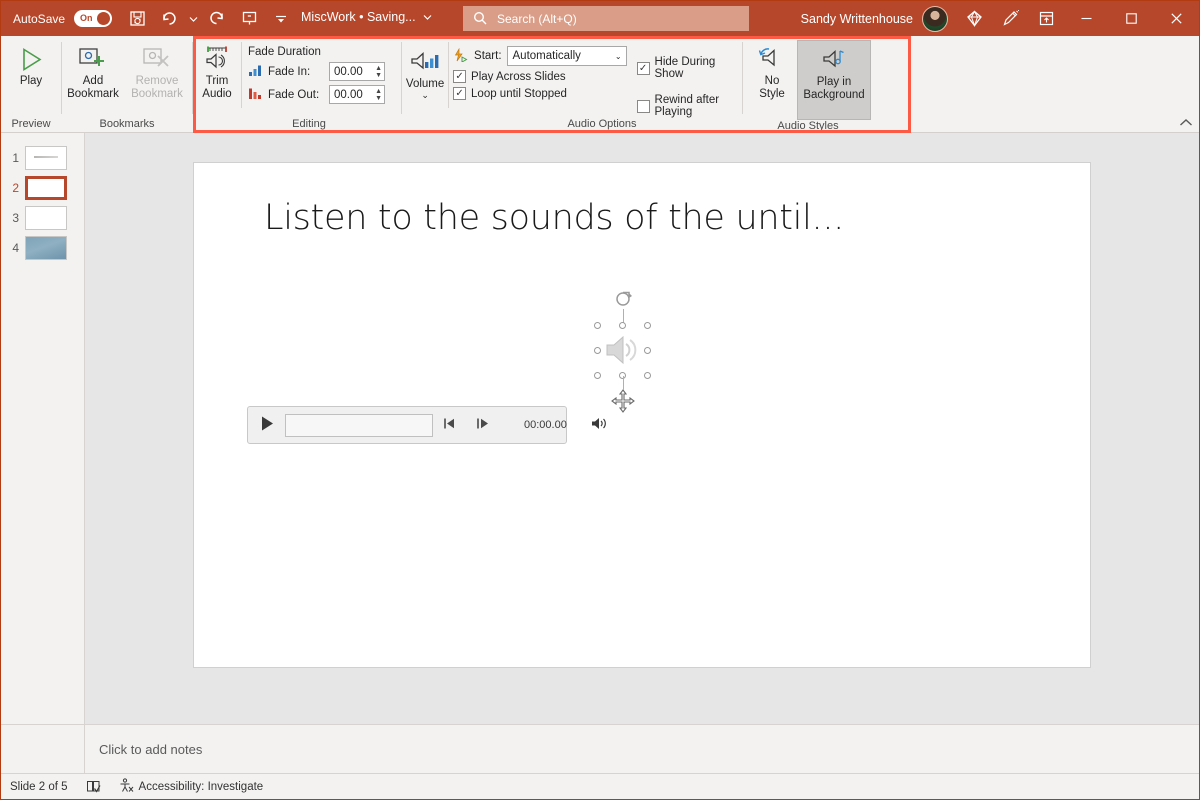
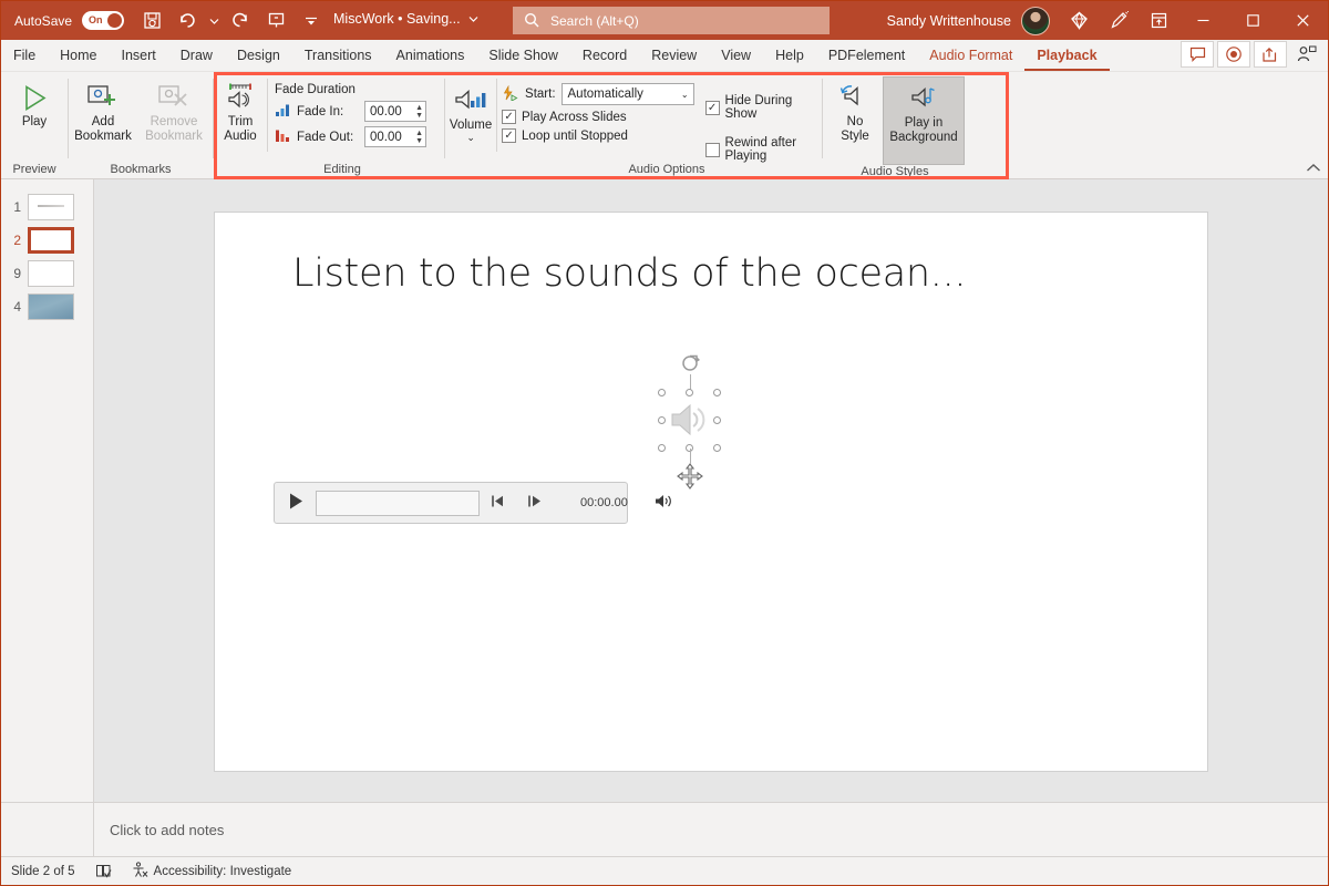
  AutoSave
  On
  MiscWork • Saving...
  Search (Alt+Q)
  Sandy Writtenhouse
+ File
+ Home
+ Insert
+ Draw
+ Design
+ Transitions
+ Animations
+ Slide Show
+ Record
+ Review
+ View
+ Help
+ PDFelement
+ Audio Format
+ Playback
  Play
  Preview
  Add
  Bookmark
  Remove
  Bookmark
  Bookmarks
  Trim
  Audio
  Fade Duration
  Fade In:
  00.00
  Fade Out:
  00.00
  Editing
  Volume
  ⌄
  Start:
  Automatically
  ⌄
  ✓
  Play Across Slides
  ✓
  Loop until Stopped
  ✓
  Hide During Show
  Rewind after Playing
  Audio Options
  No
  Style
  Play in
  Background
  Audio Styles
  1
  2
- 3
+ 9
  4
- Listen to the sounds of the until...
+ Listen to the sounds of the ocean...
  00:00.00
  Click to add notes
  Slide 2 of 5
  Accessibility: Investigate
